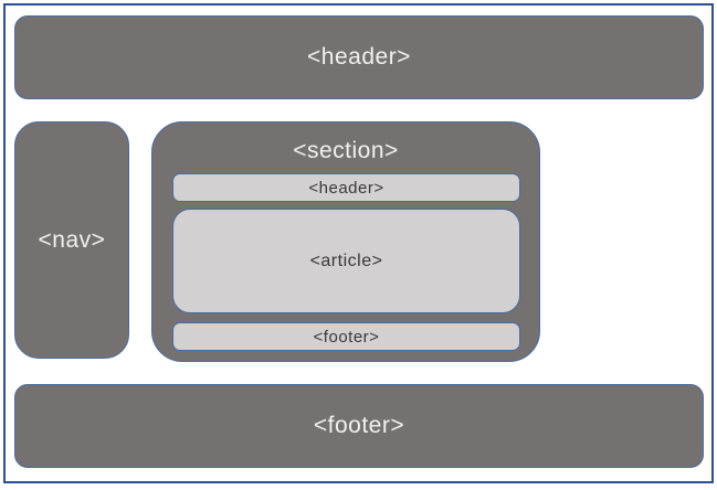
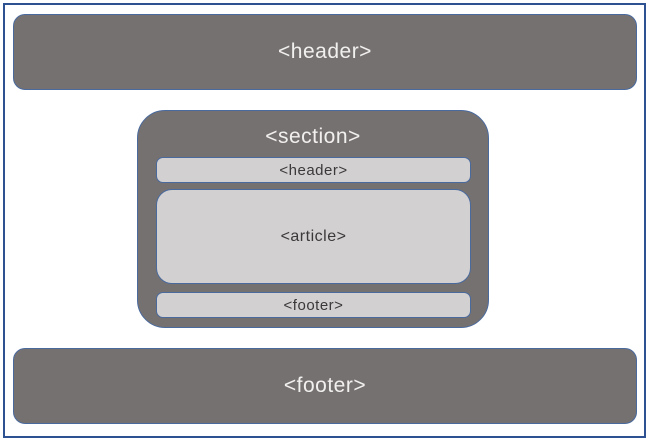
  <header>
- <nav>
  <section>
  <header>
  <article>
  <footer>
  <footer>
